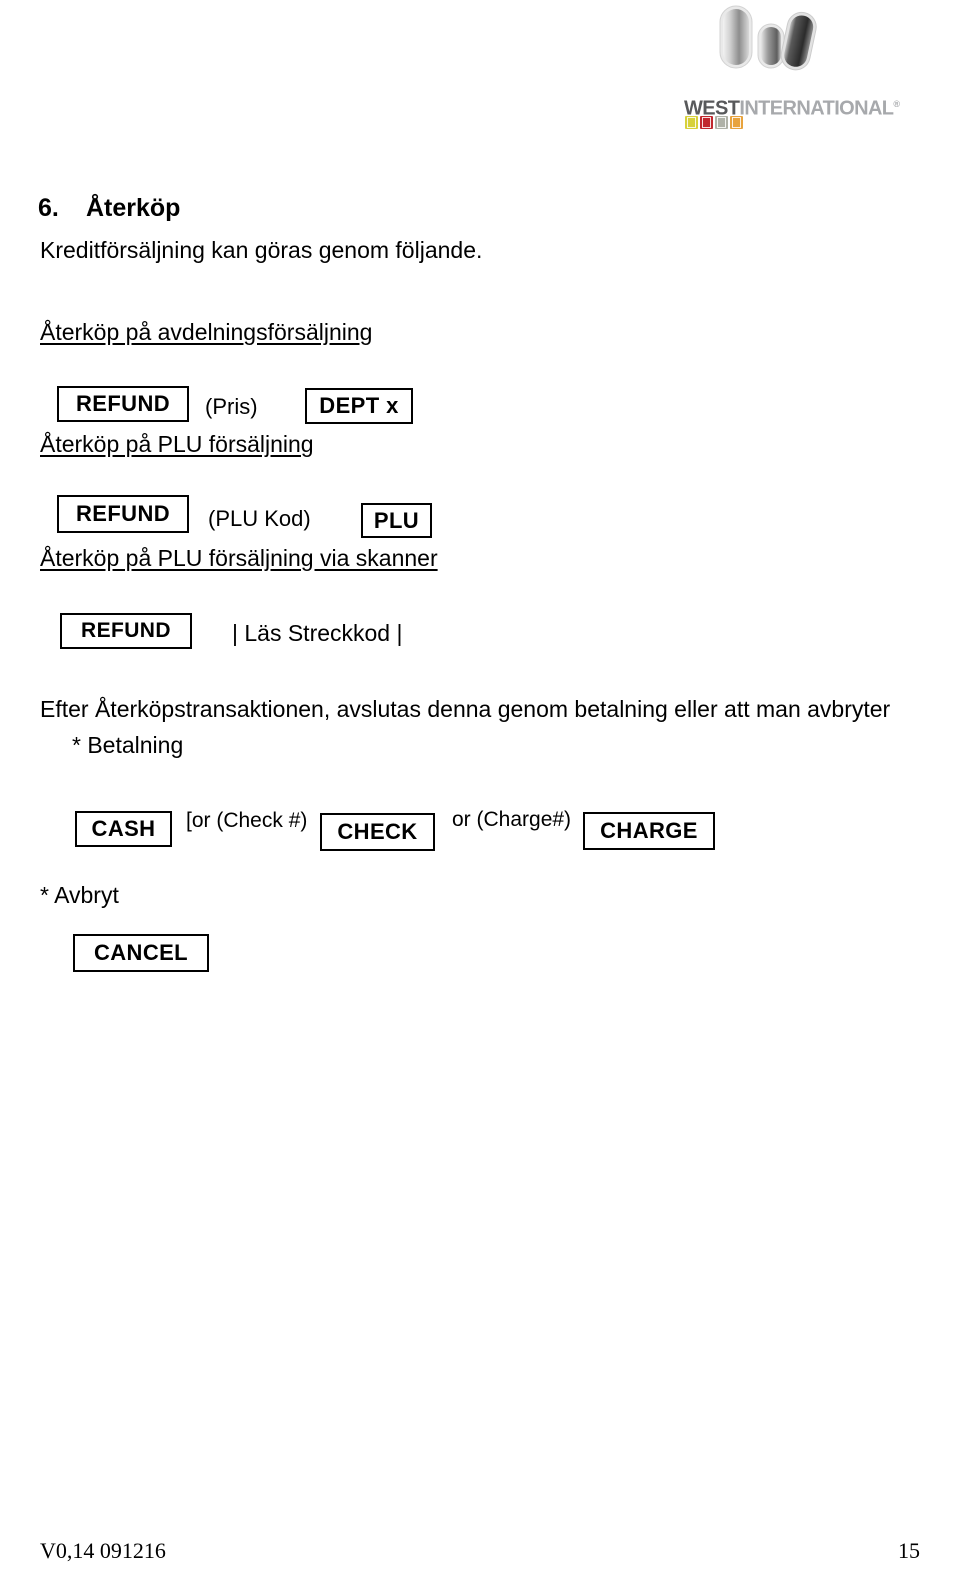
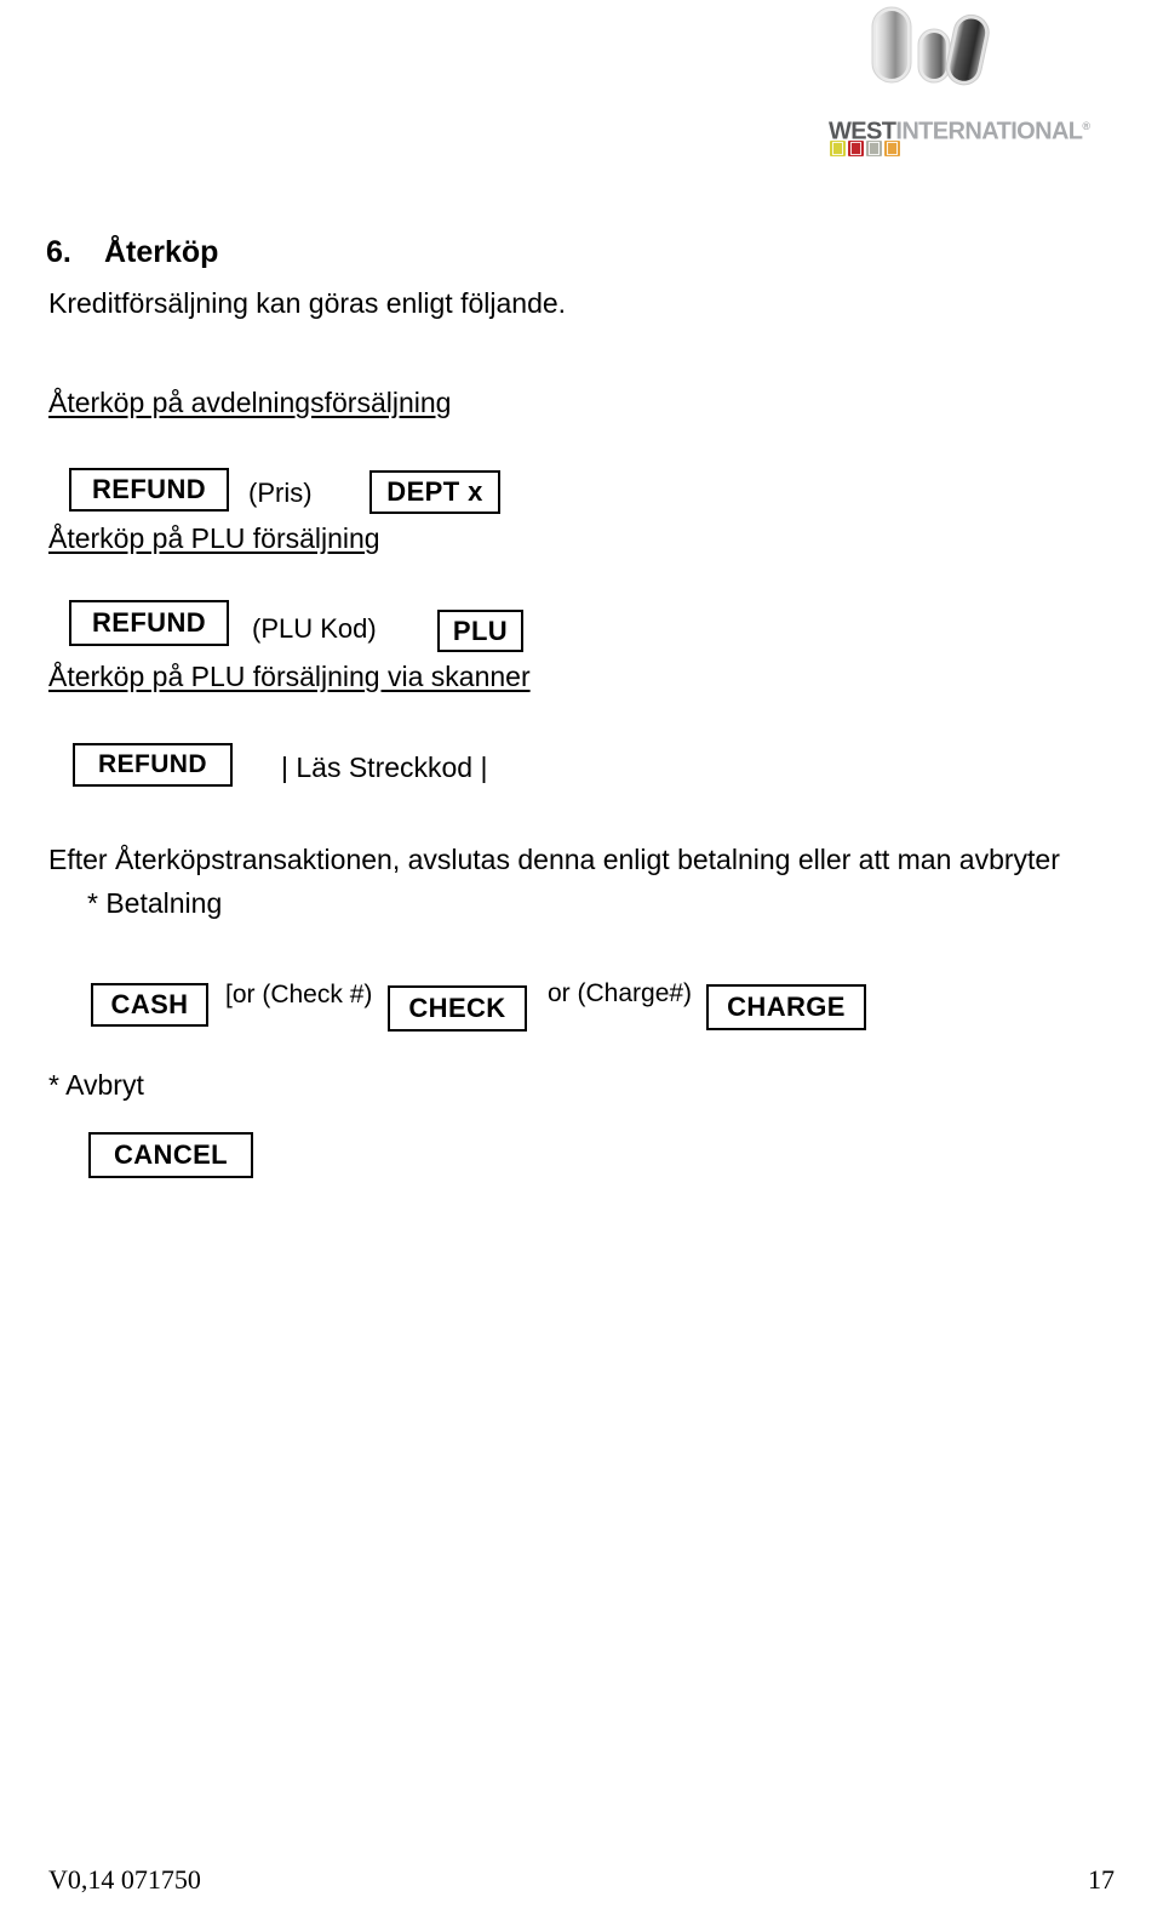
  WESTINTERNATIONAL®
  6.
  Återköp
- Kreditförsäljning kan göras genom följande.
+ Kreditförsäljning kan göras enligt följande.
  Återköp på avdelningsförsäljning
  REFUND
  (Pris)
  DEPT x
  Återköp på PLU försäljning
  REFUND
  (PLU Kod)
  PLU
  Återköp på PLU försäljning via skanner
  REFUND
  | Läs Streckkod |
- Efter Återköpstransaktionen, avslutas denna genom betalning eller att man avbryter
+ Efter Återköpstransaktionen, avslutas denna enligt betalning eller att man avbryter
  * Betalning
  CASH
  [or (Check #)
  CHECK
  or (Charge#)
  CHARGE
  * Avbryt
  CANCEL
- V0,14 091216
+ V0,14 071750
- 15
+ 17
